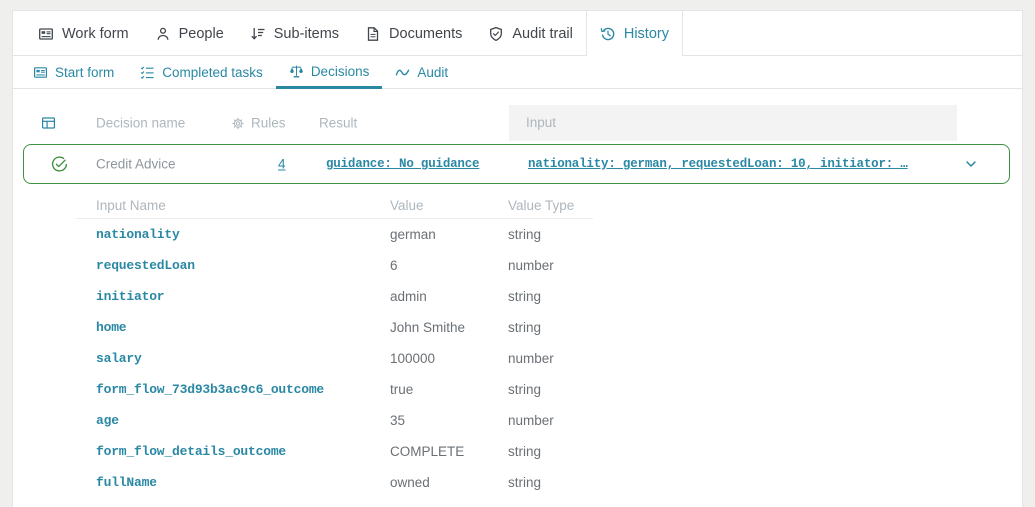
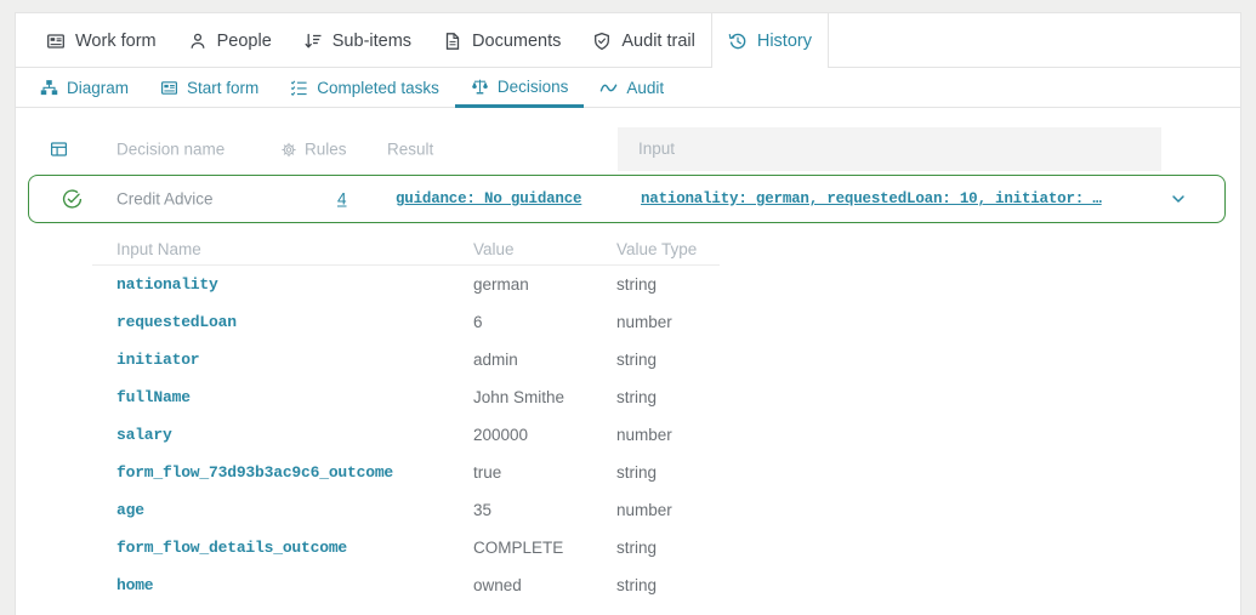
  Work form
  People
  Sub-items
  Documents
  Audit trail
  History
+ Diagram
  Start form
  Completed tasks
  Decisions
  Audit
  Decision name
  Rules
  Result
  Input
  Credit Advice
  4
  guidance: No guidance
  nationality: german, requestedLoan: 10, initiator: …
  Input Name
  Value
  Value Type
  nationality
  german
  string
  requestedLoan
  6
  number
  initiator
  admin
  string
- home
+ fullName
  John Smithe
  string
  salary
- 100000
+ 200000
  number
  form_flow_73d93b3ac9c6_outcome
  true
  string
  age
  35
  number
  form_flow_details_outcome
  COMPLETE
  string
- fullName
+ home
  owned
  string
